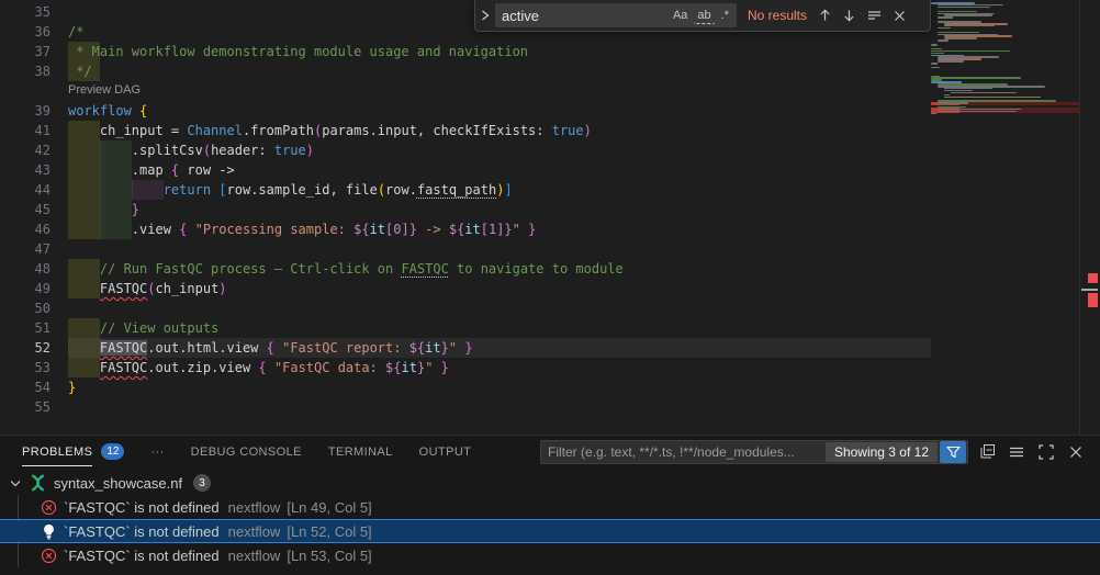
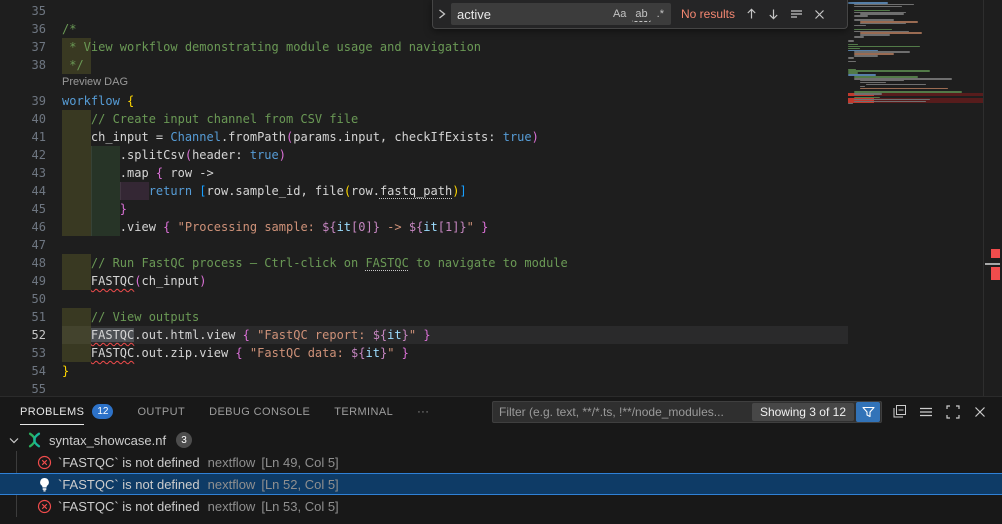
  35
  36 /*
- 37 * Main workflow demonstrating module usage and navigation
+ 37 * View workflow demonstrating module usage and navigation
  38 */
  Preview DAG
  39 workflow {
+ 40 // Create input channel from CSV file
  41 ch_input = Channel.fromPath(params.input, checkIfExists: true)
  42 .splitCsv(header: true)
  43 .map { row ->
  44 return [row.sample_id, file(row.fastq_path)]
  45 }
  46 .view { "Processing sample: ${it[0]} -> ${it[1]}" }
  47
  48 // Run FastQC process – Ctrl-click on FASTQC to navigate to module
  49 FASTQC(ch_input)
  50
  51 // View outputs
  52 FASTQC.out.html.view { "FastQC report: ${it}" }
  53 FASTQC.out.zip.view { "FastQC data: ${it}" }
  54 }
  55
  active
  Aa
  ab
  .*
  No results
  PROBLEMS
  12
- ···
+ OUTPUT
  DEBUG CONSOLE
  TERMINAL
- OUTPUT
+ ···
  Filter (e.g. text, **/*.ts, !**/node_modules...
  Showing 3 of 12
  syntax_showcase.nf
  3
  `FASTQC` is not defined
  nextflow
  [Ln 49, Col 5]
  `FASTQC` is not defined
  nextflow
  [Ln 52, Col 5]
  `FASTQC` is not defined
  nextflow
  [Ln 53, Col 5]
